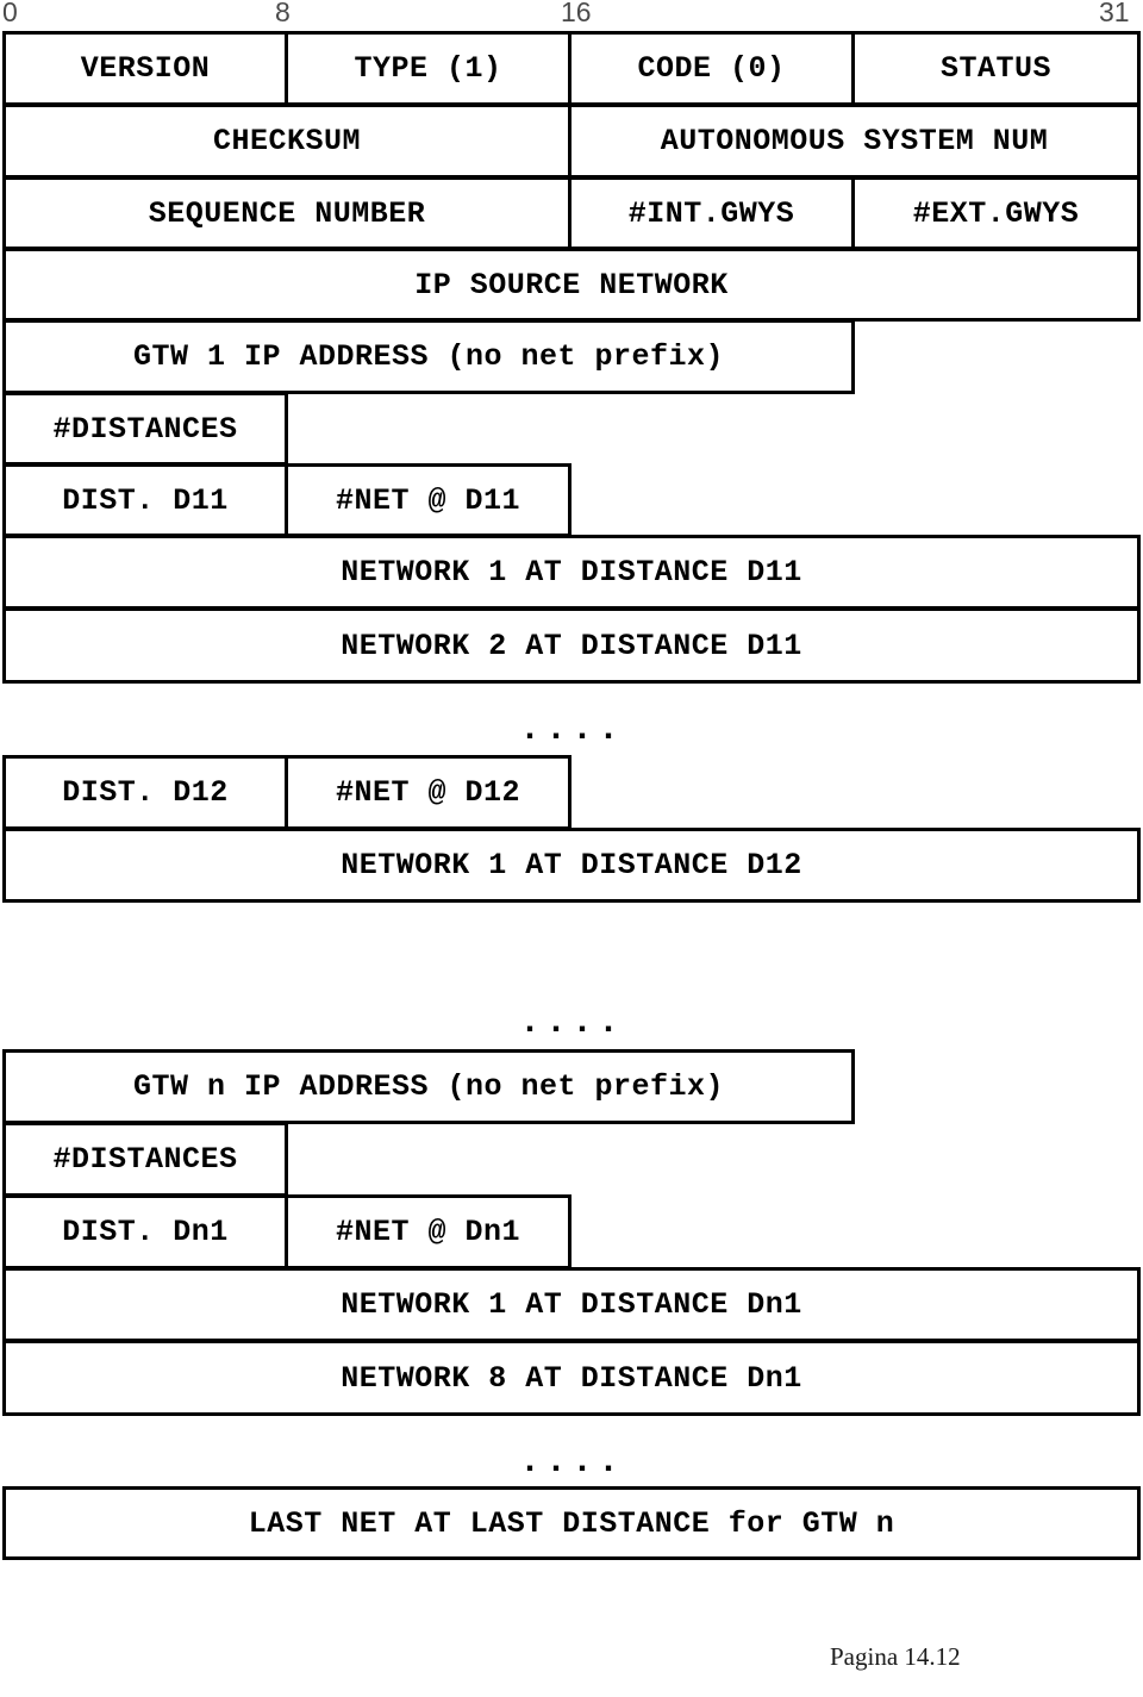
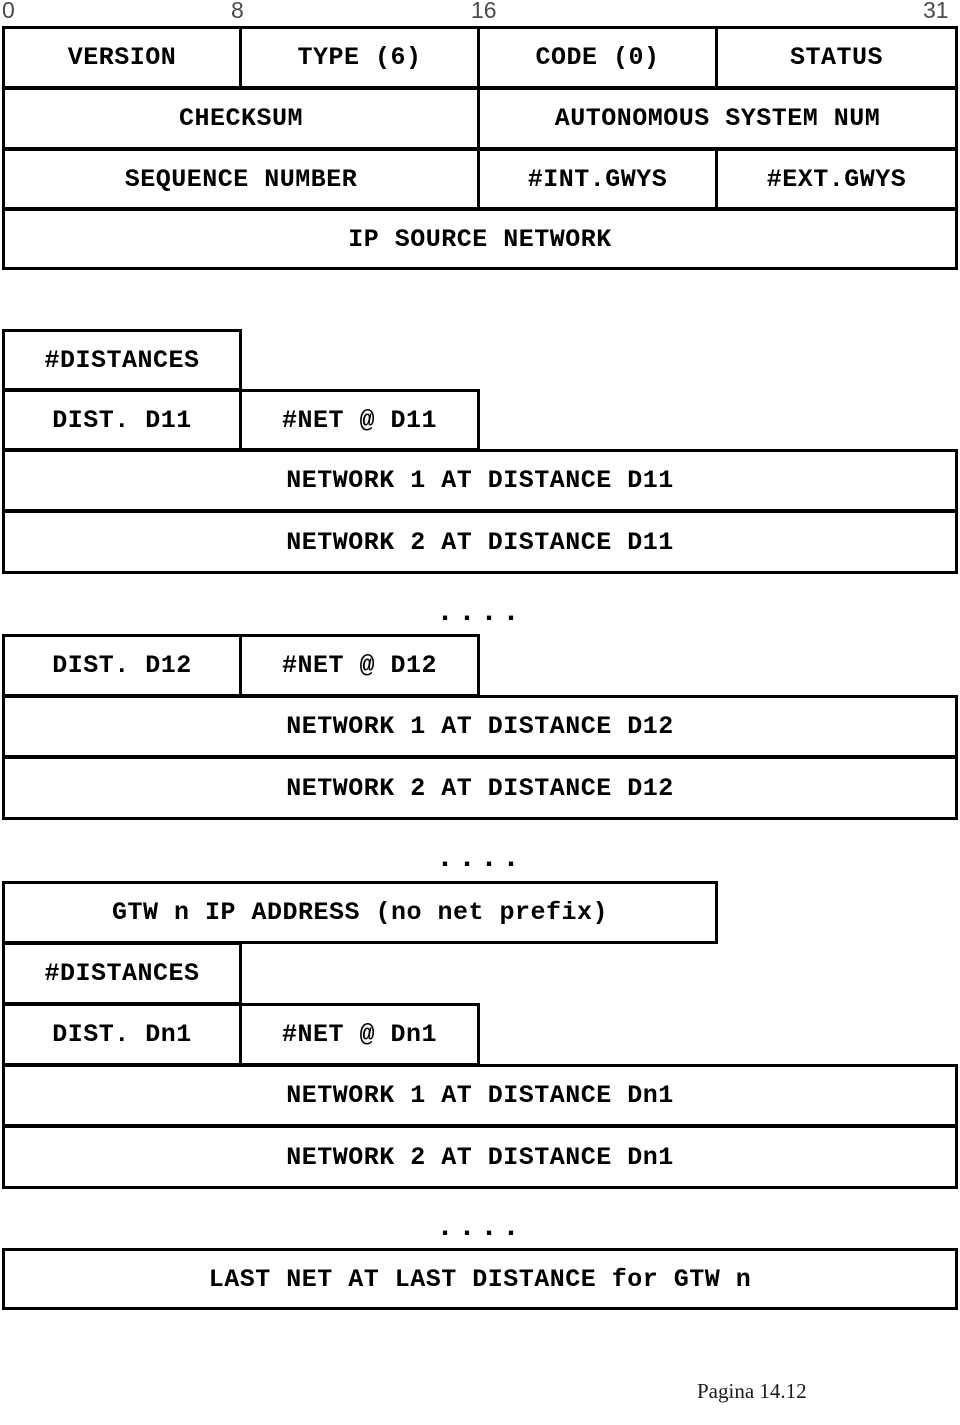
  0
  8
  16
  31
  VERSION
- TYPE (1)
+ TYPE (6)
  CODE (0)
  STATUS
  CHECKSUM
  AUTONOMOUS SYSTEM NUM
  SEQUENCE NUMBER
  #INT.GWYS
  #EXT.GWYS
  IP SOURCE NETWORK
- GTW 1 IP ADDRESS (no net prefix)
  #DISTANCES
  DIST. D11
  #NET @ D11
  NETWORK 1 AT DISTANCE D11
  NETWORK 2 AT DISTANCE D11
  ....
  DIST. D12
  #NET @ D12
  NETWORK 1 AT DISTANCE D12
+ NETWORK 2 AT DISTANCE D12
  ....
  GTW n IP ADDRESS (no net prefix)
  #DISTANCES
  DIST. Dn1
  #NET @ Dn1
  NETWORK 1 AT DISTANCE Dn1
- NETWORK 8 AT DISTANCE Dn1
+ NETWORK 2 AT DISTANCE Dn1
  ....
  LAST NET AT LAST DISTANCE for GTW n
  Pagina 14.12
